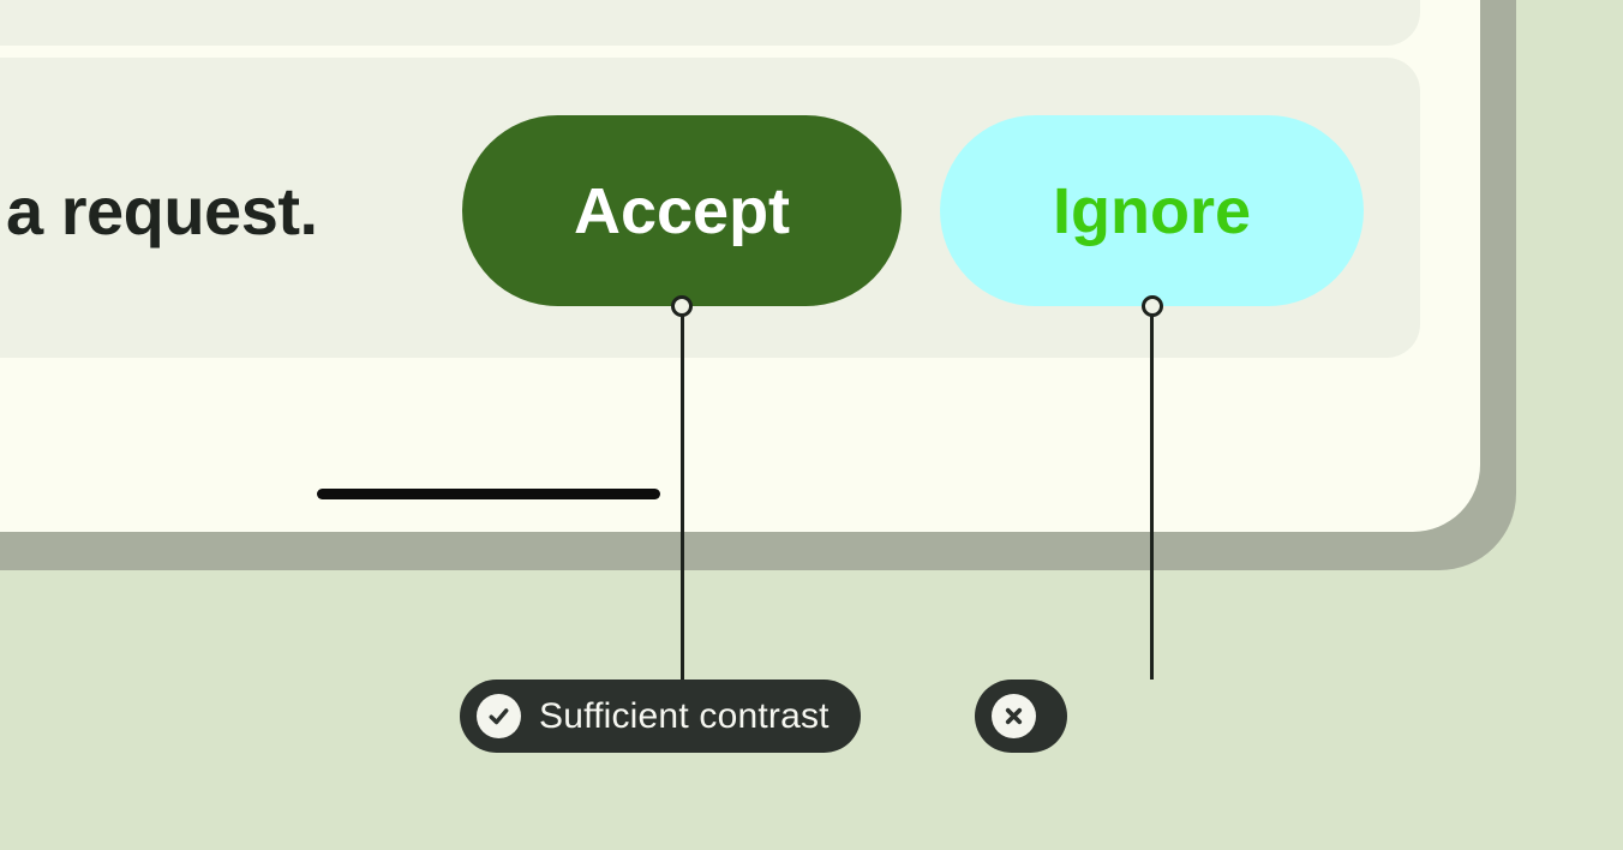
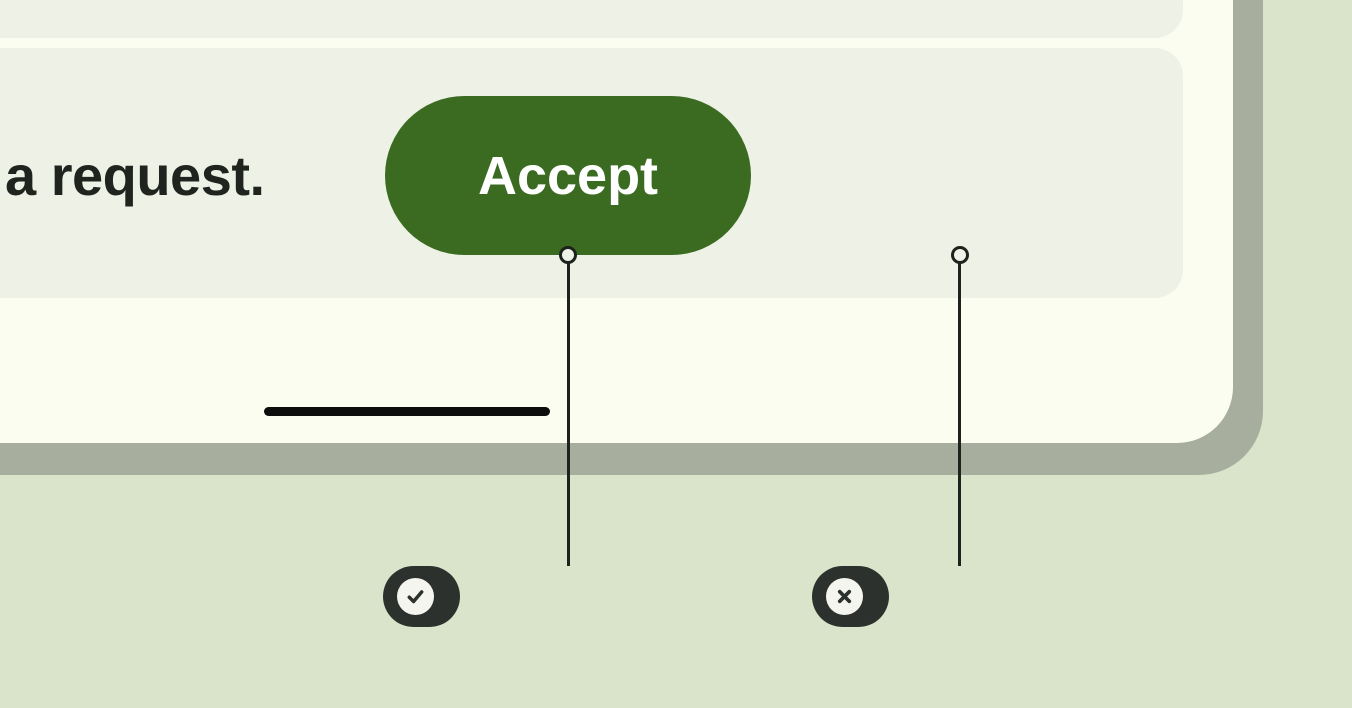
  a request.
  Accept
- Ignore
- Sufficient contrast
